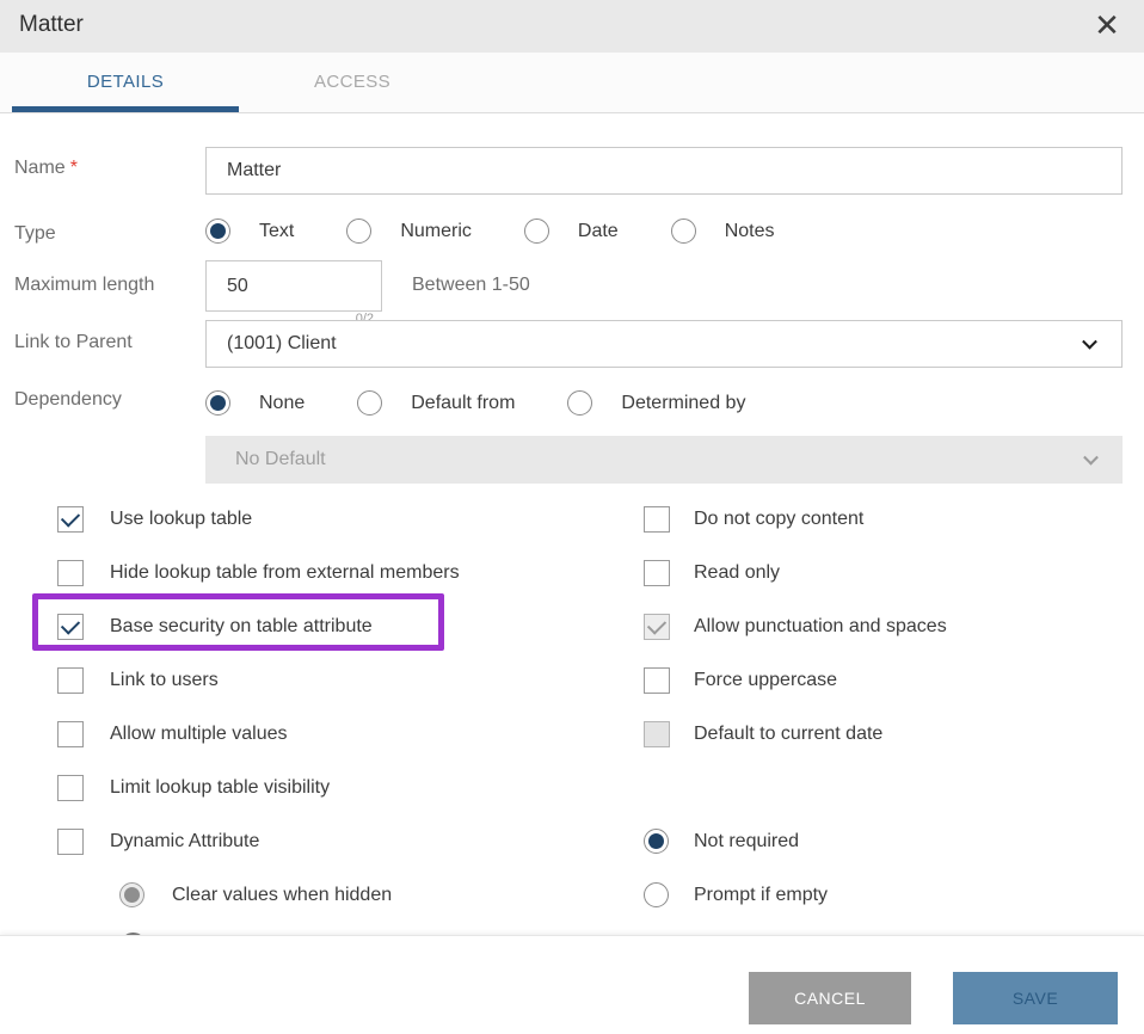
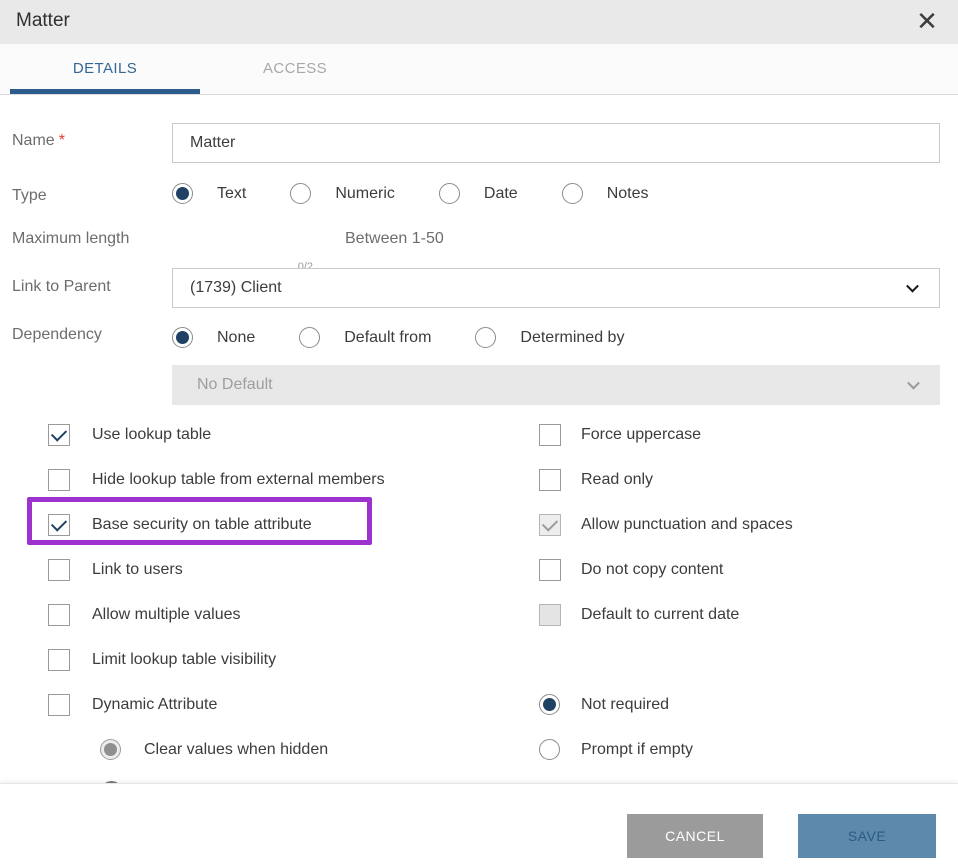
  Matter
  ✕
  DETAILS
  ACCESS
  Name *
  Matter
  Type
  Text
  Numeric
  Date
  Notes
  Maximum length
- 50
  Between 1-50
  0/2
  Link to Parent
- (1001) Client
+ (1739) Client
  Dependency
  None
  Default from
  Determined by
  No Default
  Use lookup table
  Hide lookup table from external members
  Base security on table attribute
  Link to users
  Allow multiple values
  Limit lookup table visibility
  Dynamic Attribute
  Clear values when hidden
- Do not copy content
+ Force uppercase
  Read only
  Allow punctuation and spaces
- Force uppercase
+ Do not copy content
  Default to current date
  Not required
  Prompt if empty
  CANCEL
  SAVE
